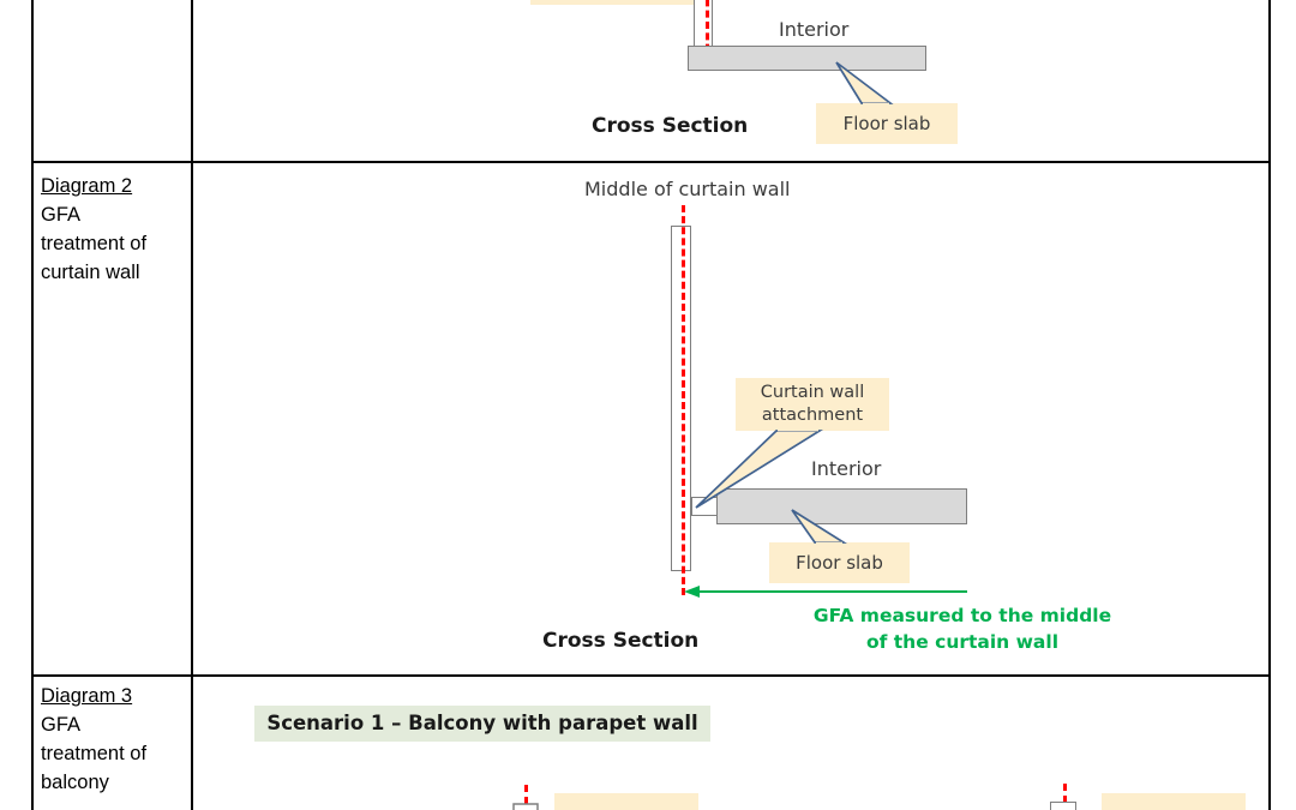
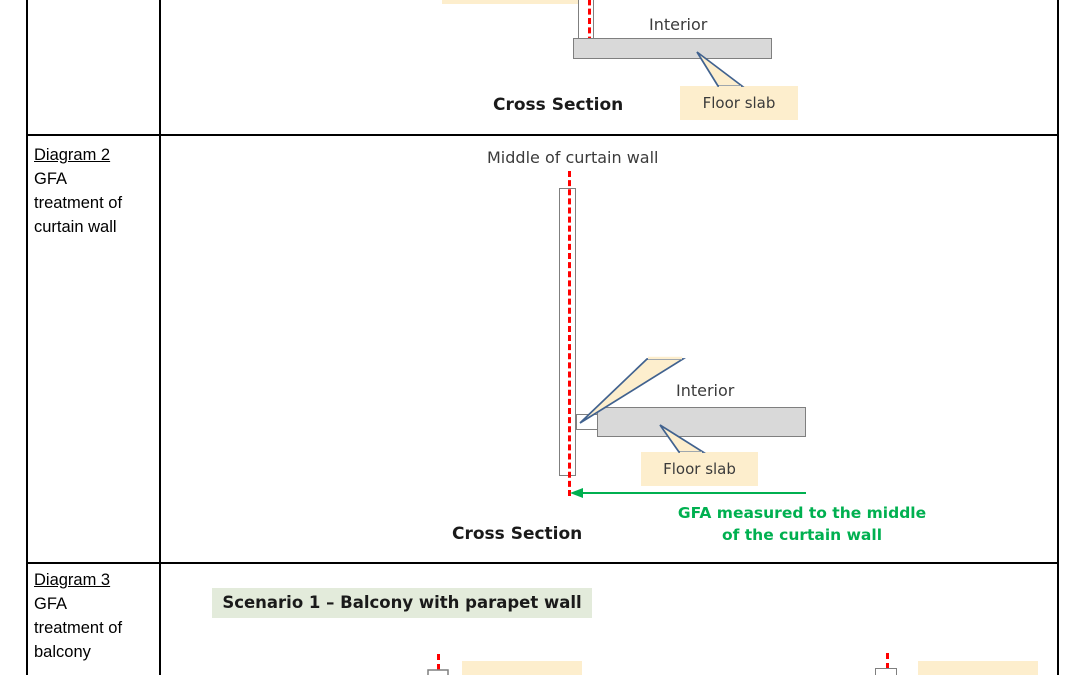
  Interior
  Cross Section
  Floor slab
  Diagram 2
  GFA
  treatment of
  curtain wall
  Middle of curtain wall
- Curtain wall
- attachment
  Interior
  Floor slab
  GFA measured to the middle
  of the curtain wall
  Cross Section
  Diagram 3
  GFA
  treatment of
  balcony
  Scenario 1 – Balcony with parapet wall
